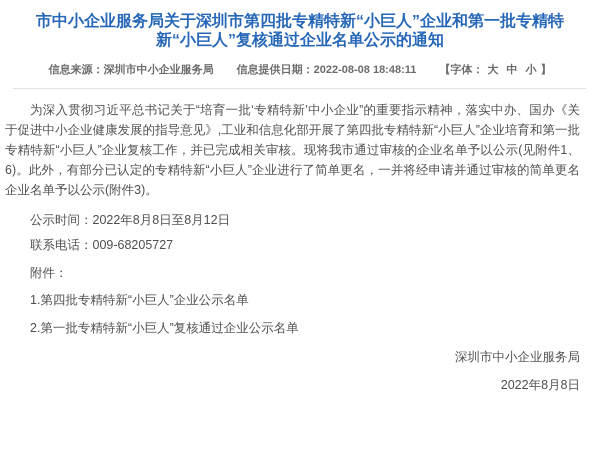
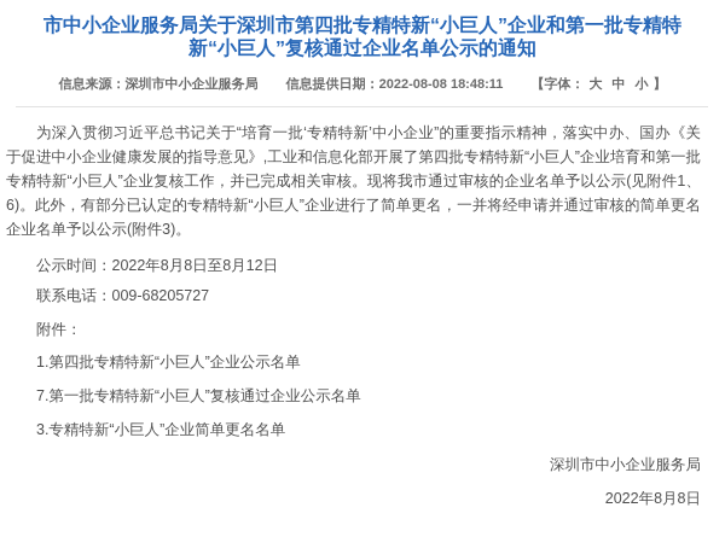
  市中小企业服务局关于深圳市第四批专精特新“小巨人”企业和第一批专精特新“小巨人”复核通过企业名单公示的通知
  信息来源：深圳市中小企业服务局 信息提供日期：2022-08-08 18:48:11 【字体： 大 中 小 】
  为深入贯彻习近平总书记关于“培育一批‘专精特新’中小企业”的重要指示精神，落实中办、国办《关于促进中小企业健康发展的指导意见》,工业和信息化部开展了第四批专精特新“小巨人”企业培育和第一批专精特新“小巨人”企业复核工作，并已完成相关审核。现将我市通过审核的企业名单予以公示(见附件1、6)。此外，有部分已认定的专精特新“小巨人”企业进行了简单更名，一并将经申请并通过审核的简单更名企业名单予以公示(附件3)。
  公示时间：2022年8月8日至8月12日
  联系电话：009-68205727
  附件：
  1.第四批专精特新“小巨人”企业公示名单
- 2.第一批专精特新“小巨人”复核通过企业公示名单
+ 7.第一批专精特新“小巨人”复核通过企业公示名单
+ 3.专精特新“小巨人”企业简单更名名单
  深圳市中小企业服务局
  2022年8月8日
